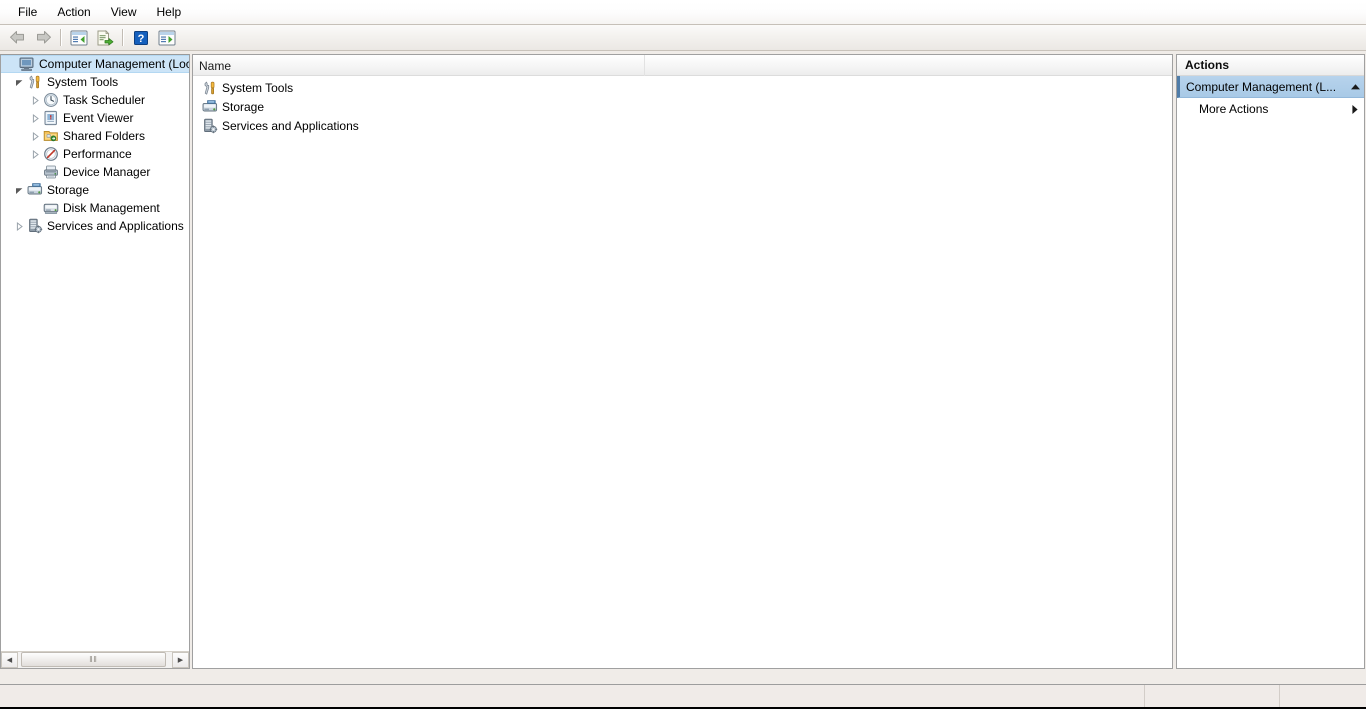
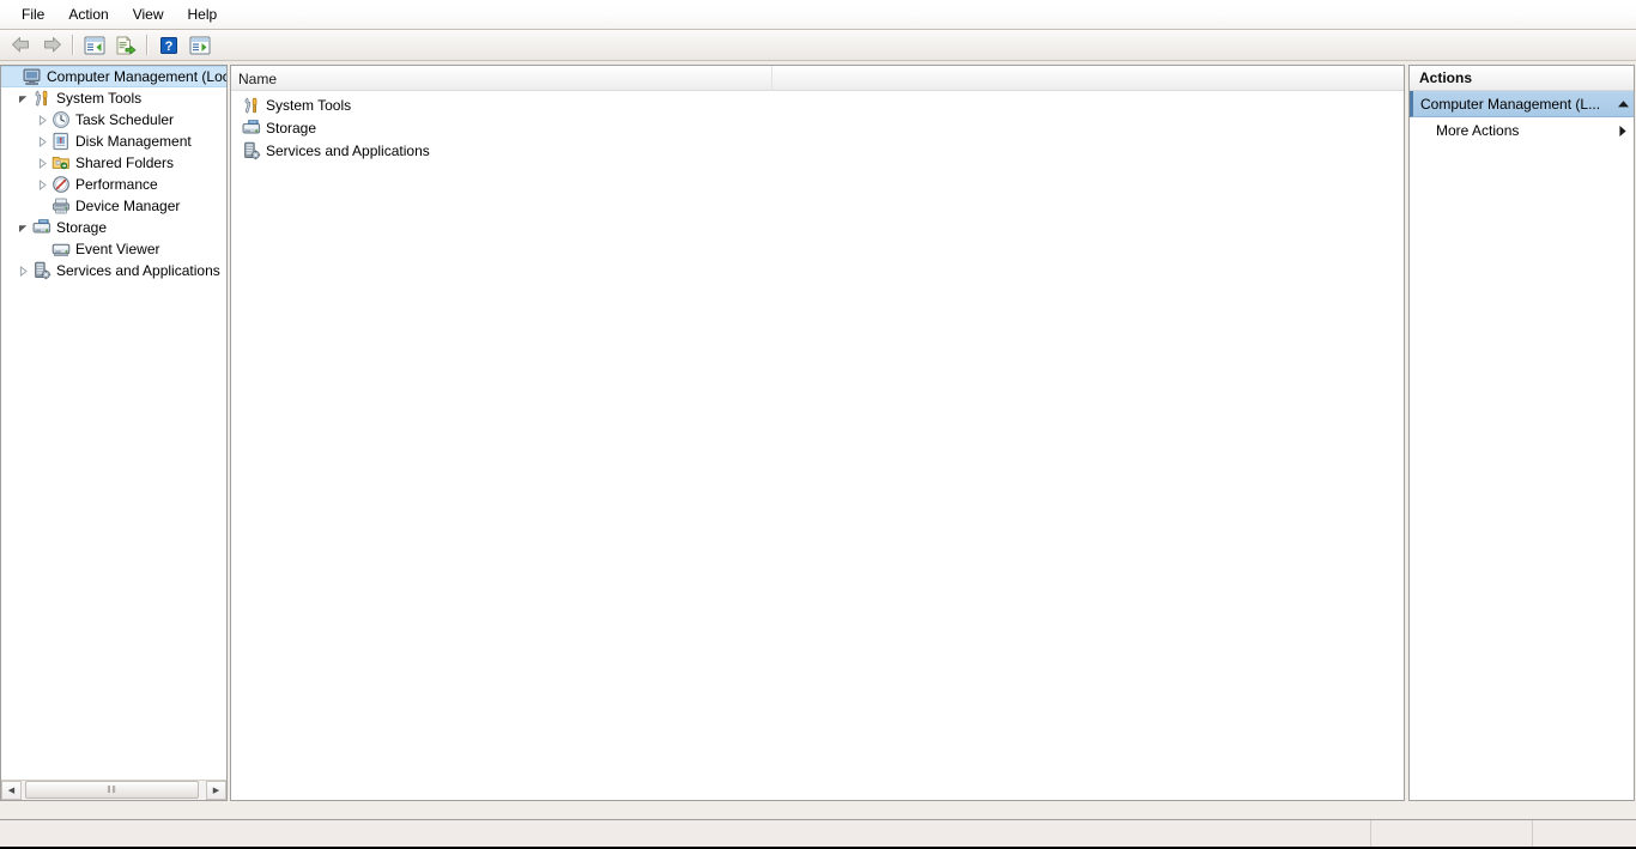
  File
  Action
  View
  Help
  ?
  Computer Management (Loc
  System Tools
  Task Scheduler
- Event Viewer
+ Disk Management
  Shared Folders
  Performance
  Device Manager
  Storage
- Disk Management
+ Event Viewer
  Services and Applications
  ‖‖
  Name
  System Tools
  Storage
  Services and Applications
  Actions
  Computer Management (L...
  More Actions
